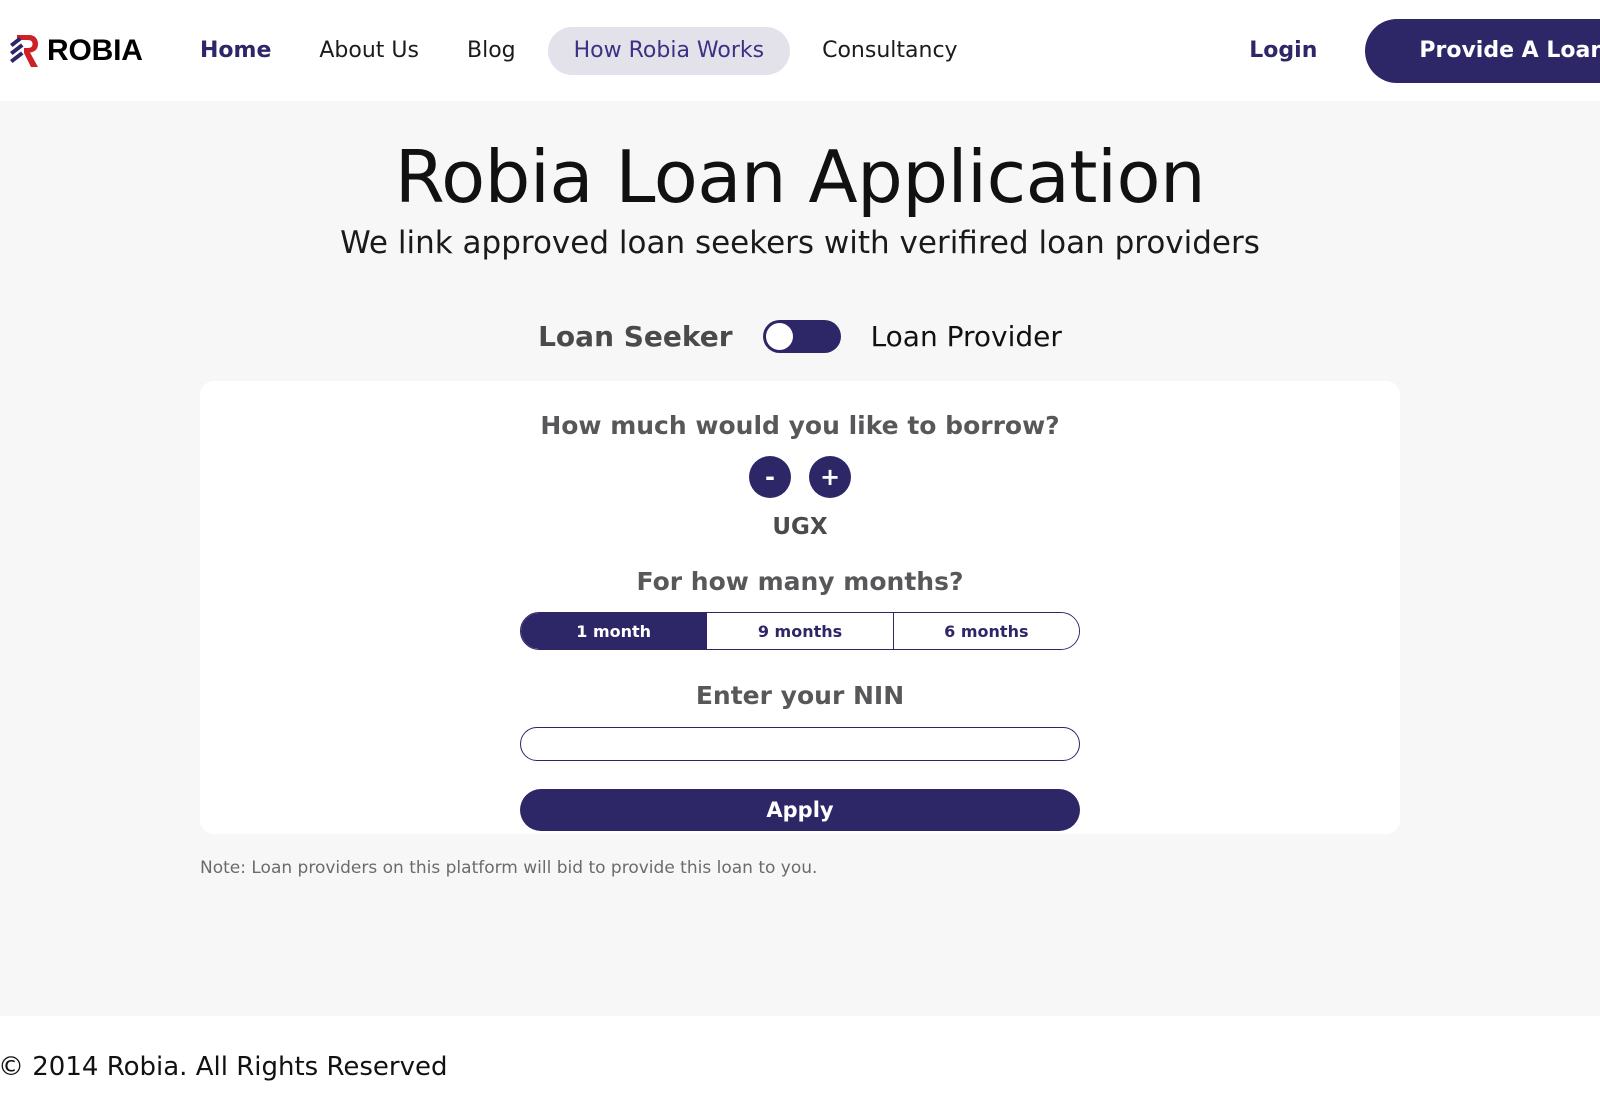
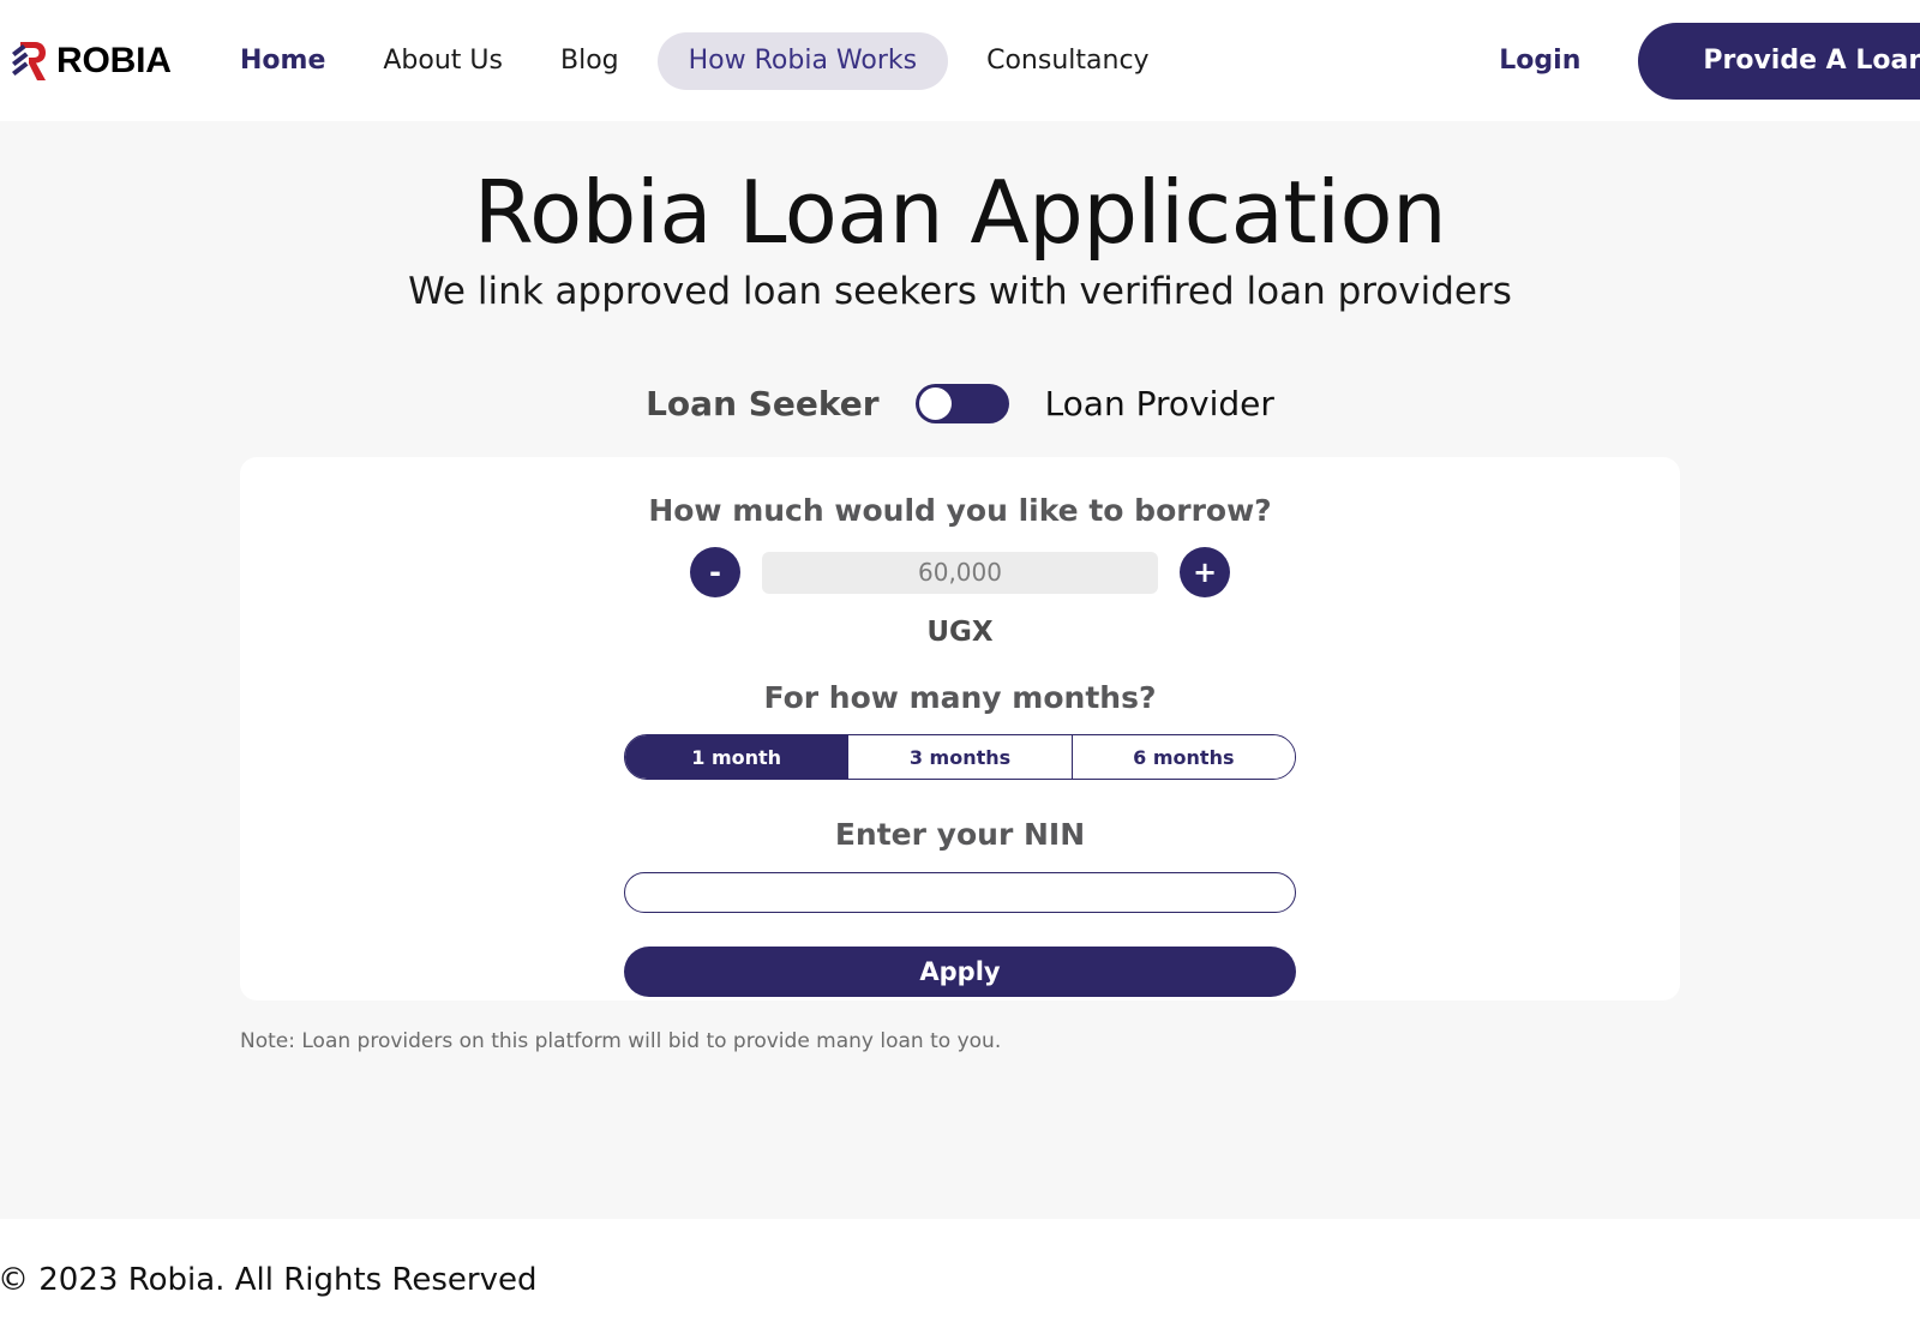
  ROBIA
  Home
  About Us
  Blog
  How Robia Works
  Consultancy
  Login
  Provide A Loan
  Robia Loan Application
  We link approved loan seekers with verifired loan providers
  Loan Seeker
  Loan Provider
  How much would you like to borrow?
  -
+ 60,000
  +
  UGX
  For how many months?
  1 month
- 9 months
+ 3 months
  6 months
  Enter your NIN
  Apply
- Note: Loan providers on this platform will bid to provide this loan to you.
+ Note: Loan providers on this platform will bid to provide many loan to you.
- © 2014 Robia. All Rights Reserved
+ © 2023 Robia. All Rights Reserved
